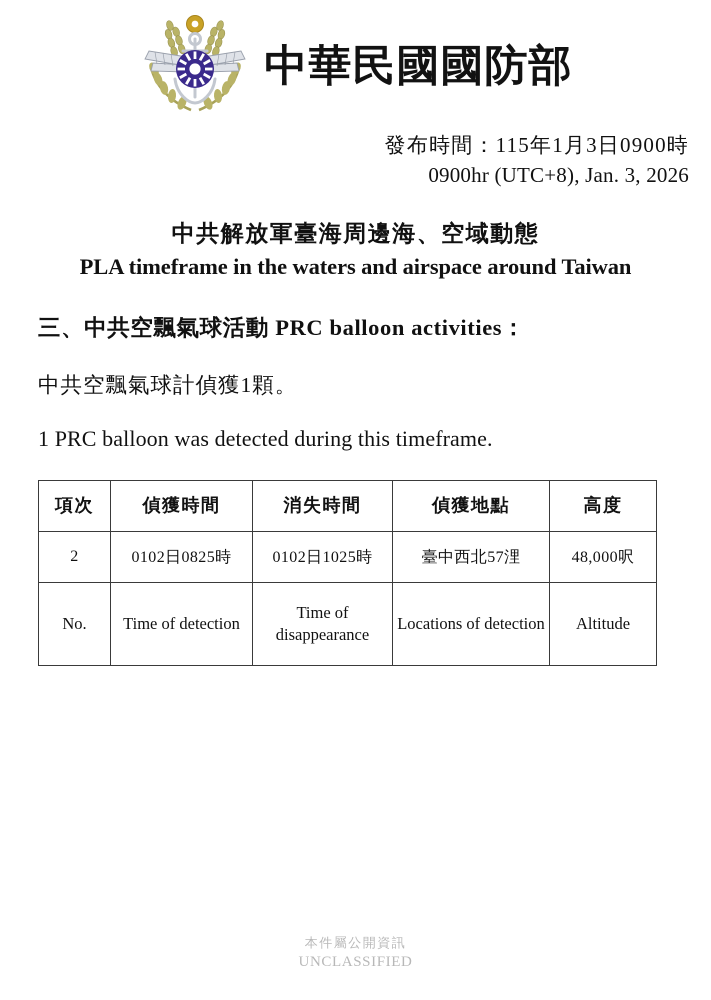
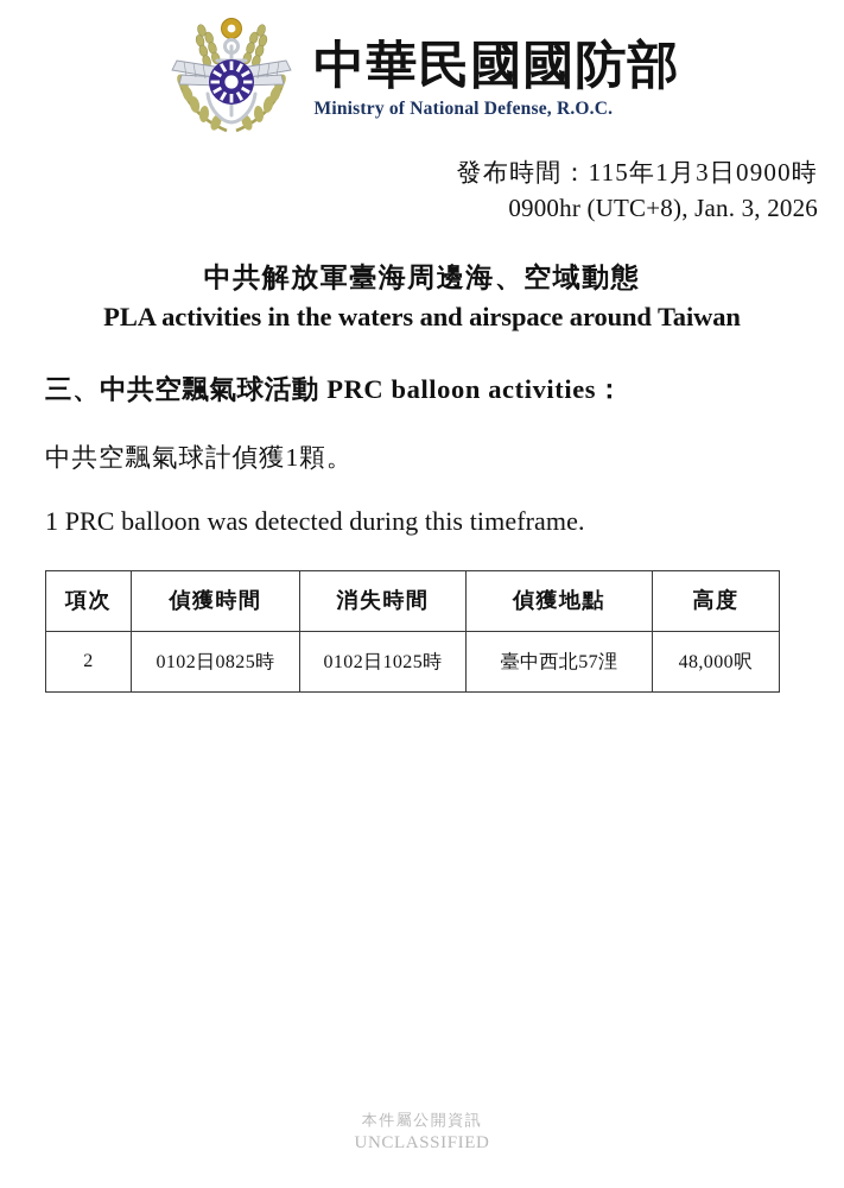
  中華民國國防部
+ Ministry of National Defense, R.O.C.
  發布時間：115年1月3日0900時
  0900hr (UTC+8), Jan. 3, 2026
  中共解放軍臺海周邊海、空域動態
- PLA timeframe in the waters and airspace around Taiwan
+ PLA activities in the waters and airspace around Taiwan
  三、中共空飄氣球活動 PRC balloon activities：
  中共空飄氣球計偵獲1顆。
  1 PRC balloon was detected during this timeframe.
  項次	偵獲時間	消失時間	偵獲地點	高度
  2	0102日0825時	0102日1025時	臺中西北57浬	48,000呎
- No.	Time of detection	Time of disappearance	Locations of detection	Altitude
  本件屬公開資訊
  UNCLASSIFIED
